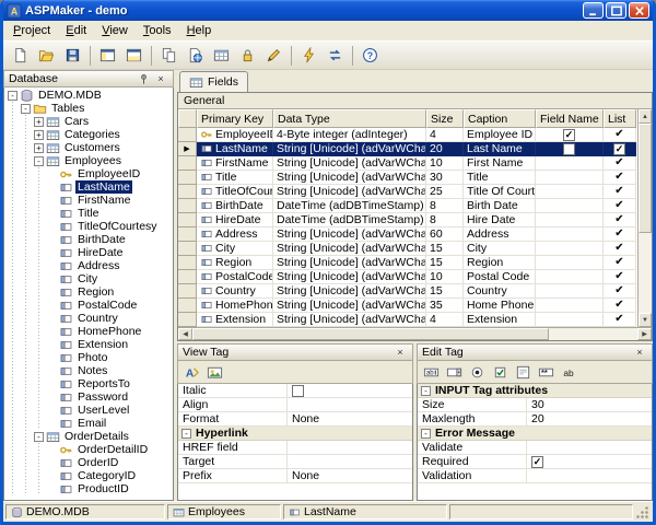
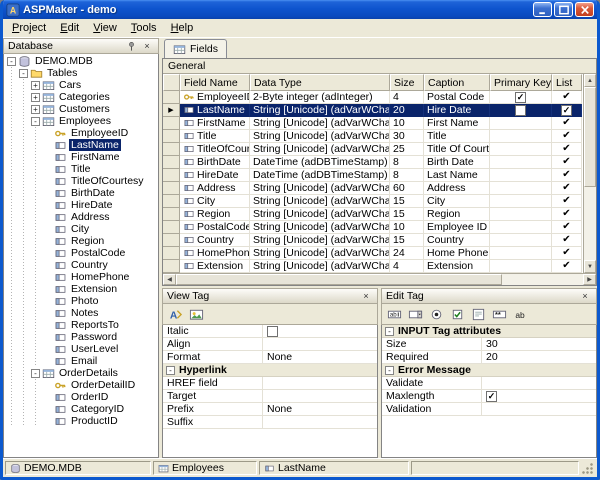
  A
  ASPMaker - demo
  Project
  Edit
  View
  Tools
  Help
- ?
  Database
  ×
  -
  DEMO.MDB
  -
  Tables
  +
  Cars
  +
  Categories
  +
  Customers
  -
  Employees
  EmployeeID
  LastName
  FirstName
  Title
  TitleOfCourtesy
  BirthDate
  HireDate
  Address
  City
  Region
  PostalCode
  Country
  HomePhone
  Extension
  Photo
  Notes
  ReportsTo
  Password
  UserLevel
  Email
  -
  OrderDetails
  OrderDetailID
  OrderID
  CategoryID
  ProductID
  Fields
  General
- Primary Key
+ Field Name
  Data Type
  Size
  Caption
- Field Name
+ Primary Key
  List
  EmployeeI
- 4-Byte integer (adInteger)
+ 2-Byte integer (adInteger)
  4
- Employee ID
+ Postal Code
  ✔
  LastName
  String [Unicode] (adVarWCha
  20
- Last Name
+ Hire Date
  FirstName
  String [Unicode] (adVarWCha
  10
  First Name
  ✔
  Title
  String [Unicode] (adVarWCha
  30
  Title
  ✔
  TitleOfCour
  String [Unicode] (adVarWCha
  25
  Title Of Court
  ✔
  BirthDate
  DateTime (adDBTimeStamp)
  8
  Birth Date
  ✔
  HireDate
  DateTime (adDBTimeStamp)
  8
- Hire Date
+ Last Name
  ✔
  Address
  String [Unicode] (adVarWCha
  60
  Address
  ✔
  City
  String [Unicode] (adVarWCha
  15
  City
  ✔
  Region
  String [Unicode] (adVarWCha
  15
  Region
  ✔
  PostalCode
  String [Unicode] (adVarWCha
  10
- Postal Code
+ Employee ID
  ✔
  Country
  String [Unicode] (adVarWCha
  15
  Country
  ✔
  HomePhon
  String [Unicode] (adVarWCha
- 35
+ 24
  Home Phone
  ✔
  Extension
  String [Unicode] (adVarWCha
  4
  Extension
  ✔
  View Tag
  ×
  A
  Italic
  Align
  Format
  None
  -
  Hyperlink
  HREF field
  Target
  Prefix
  None
+ Suffix
  Edit Tag
  ×
  **
  ab
  -
  INPUT Tag attributes
  Size
  30
- Maxlength
+ Required
  20
  -
  Error Message
  Validate
- Required
+ Maxlength
  Validation
  DEMO.MDB
  Employees
  LastName
